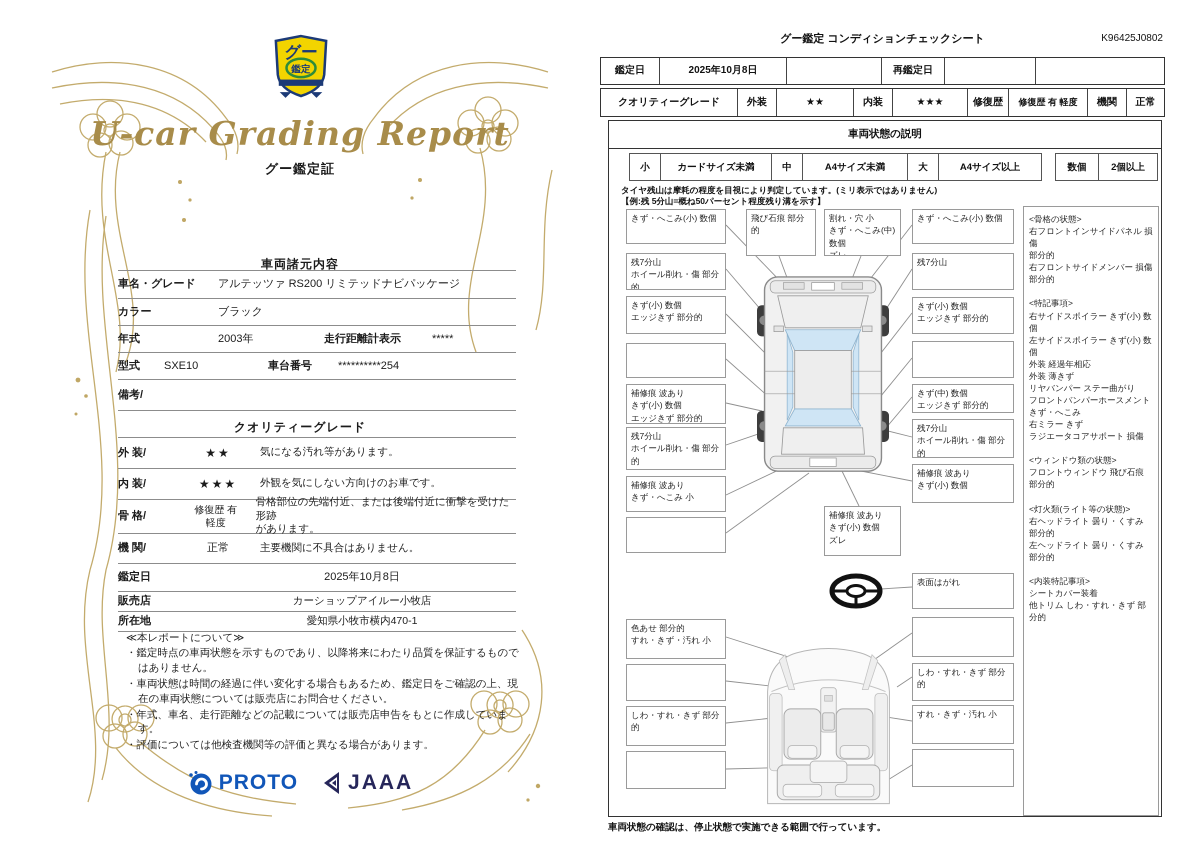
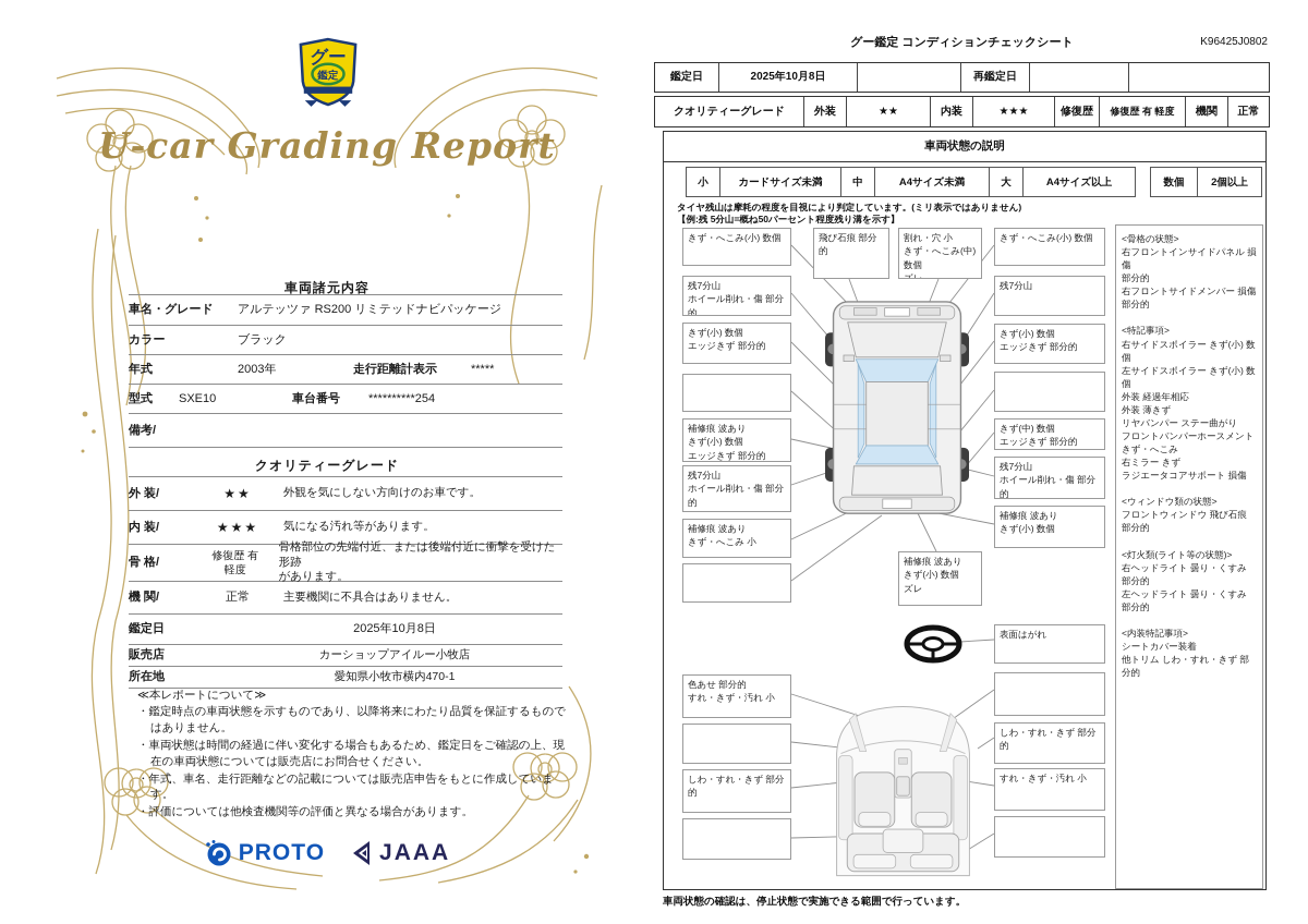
  グー
  鑑定
  U-car Grading Report
- グー鑑定証
  車両諸元内容
  車名・グレード
  アルテッツァ RS200 リミテッドナビパッケージ
  カラー
  ブラック
  年式
  2003年
  走行距離計表示
  *****
  型式
  SXE10
  車台番号
  **********254
  備考/
  クオリティーグレード
  外 装/
  ★★
- 気になる汚れ等があります。
+ 外観を気にしない方向けのお車です。
  内 装/
  ★★★
- 外観を気にしない方向けのお車です。
+ 気になる汚れ等があります。
  骨 格/
  修復歴 有
  軽度
  骨格部位の先端付近、または後端付近に衝撃を受けた形跡
  があります。
  機 関/
  正常
  主要機関に不具合はありません。
  鑑定日
  2025年10月8日
  販売店
  カーショップアイルー小牧店
  所在地
  愛知県小牧市横内470-1
  ≪本レポートについて≫
  ・鑑定時点の車両状態を示すものであり、以降将来にわたり品質を保証するものではありません。
  ・車両状態は時間の経過に伴い変化する場合もあるため、鑑定日をご確認の上、現在の車両状態については販売店にお問合せください。
  ・年式、車名、走行距離などの記載については販売店申告をもとに作成しています。
  ・評価については他検査機関等の評価と異なる場合があります。
  PROTO
  JAAA
  グー鑑定 コンディションチェックシート
  K96425J0802
  鑑定日
  2025年10月8日
  再鑑定日
  クオリティーグレード
  外装
  ★★
  内装
  ★★★
  修復歴
  修復歴 有 軽度
  機関
  正常
  車両状態の説明
  小
  カードサイズ未満
  中
  A4サイズ未満
  大
  A4サイズ以上
  数個
  2個以上
  タイヤ残山は摩耗の程度を目視により判定しています。(ミリ表示ではありません)
  【例:残 5分山=概ね50パーセント程度残り溝を示す】
  きず・へこみ(小) 数個
  残7分山
  ホイール削れ・傷 部分的
  きず(小) 数個
  エッジきず 部分的
  補修痕 波あり
  きず(小) 数個
  エッジきず 部分的
  残7分山
  ホイール削れ・傷 部分的
  補修痕 波あり
  きず・へこみ 小
  飛び石痕 部分的
  割れ・穴 小
  きず・へこみ(中) 数個
  ズレ
  きず・へこみ(小) 数個
  残7分山
  きず(小) 数個
  エッジきず 部分的
  きず(中) 数個
  エッジきず 部分的
  残7分山
  ホイール削れ・傷 部分的
  補修痕 波あり
  きず(小) 数個
  補修痕 波あり
  きず(小) 数個
  ズレ
  <骨格の状態>
  右フロントインサイドパネル 損傷
  部分的
  右フロントサイドメンバー 損傷
  部分的
  <特記事項>
  右サイドスポイラー きず(小) 数個
  左サイドスポイラー きず(小) 数個
  外装 経過年相応
  外装 薄きず
  リヤバンパー ステー曲がり
  フロントバンパーホースメント
  きず・へこみ
  右ミラー きず
  ラジエータコアサポート 損傷
  <ウィンドウ類の状態>
  フロントウィンドウ 飛び石痕 部分的
  <灯火類(ライト等の状態)>
  右ヘッドライト 曇り・くすみ 部分的
  左ヘッドライト 曇り・くすみ 部分的
  <内装特記事項>
  シートカバー装着
  他トリム しわ・すれ・きず 部分的
  色あせ 部分的
  すれ・きず・汚れ 小
  しわ・すれ・きず 部分的
  表面はがれ
  しわ・すれ・きず 部分的
  すれ・きず・汚れ 小
  車両状態の確認は、停止状態で実施できる範囲で行っています。
